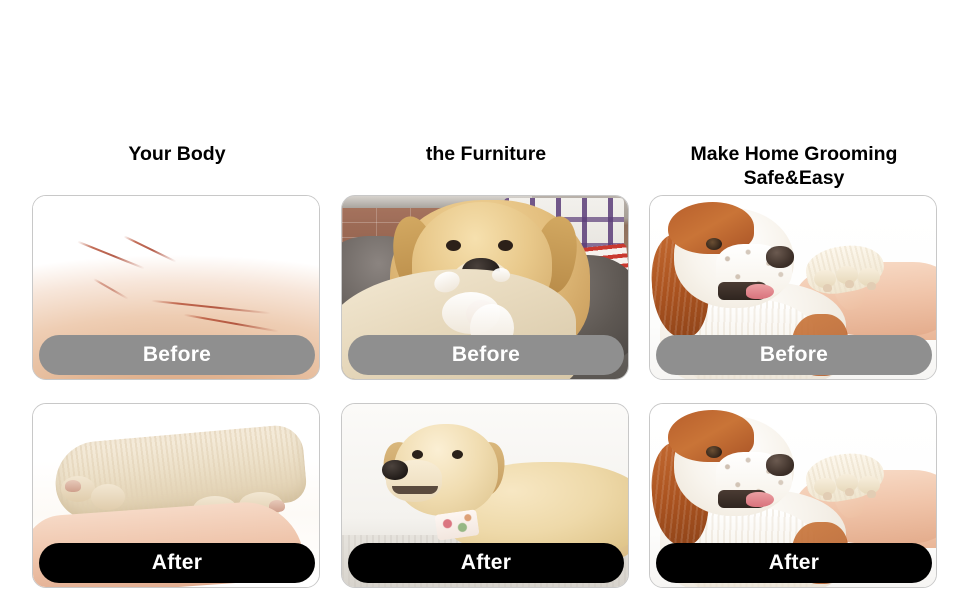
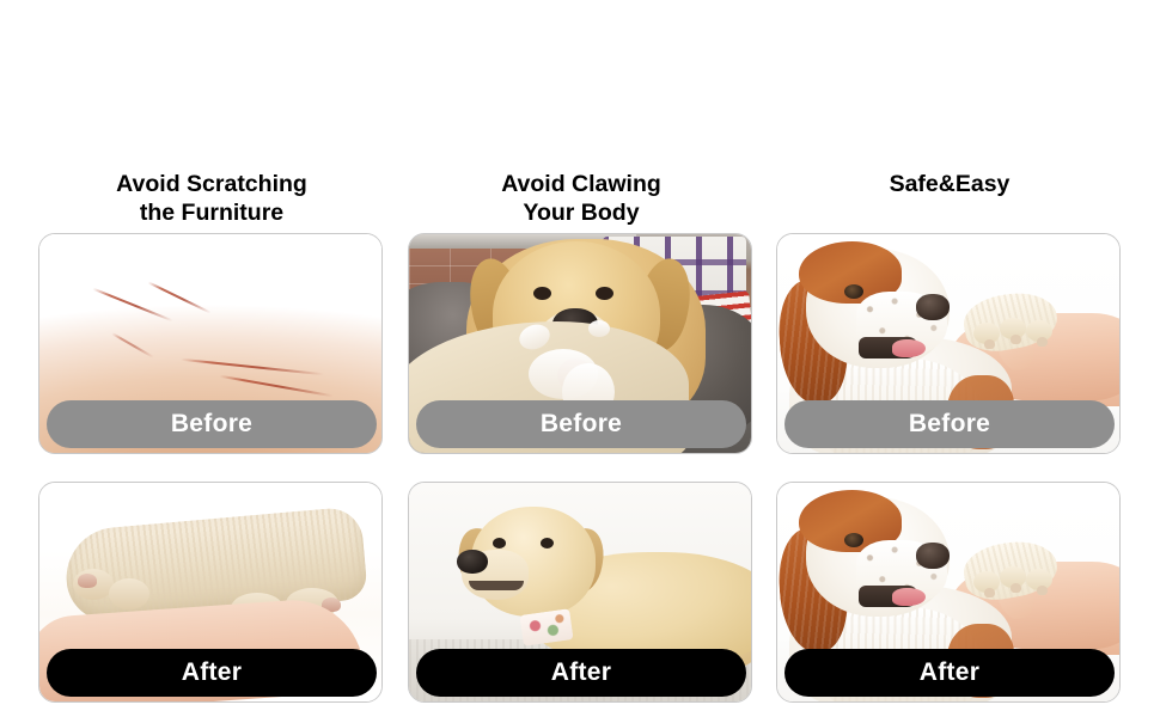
+ Avoid Scratching
- Your Body
+ the Furniture
  Before
  After
+ Avoid Clawing
- the Furniture
+ Your Body
  Before
  After
- Make Home Grooming
  Safe&Easy
  Before
  After
